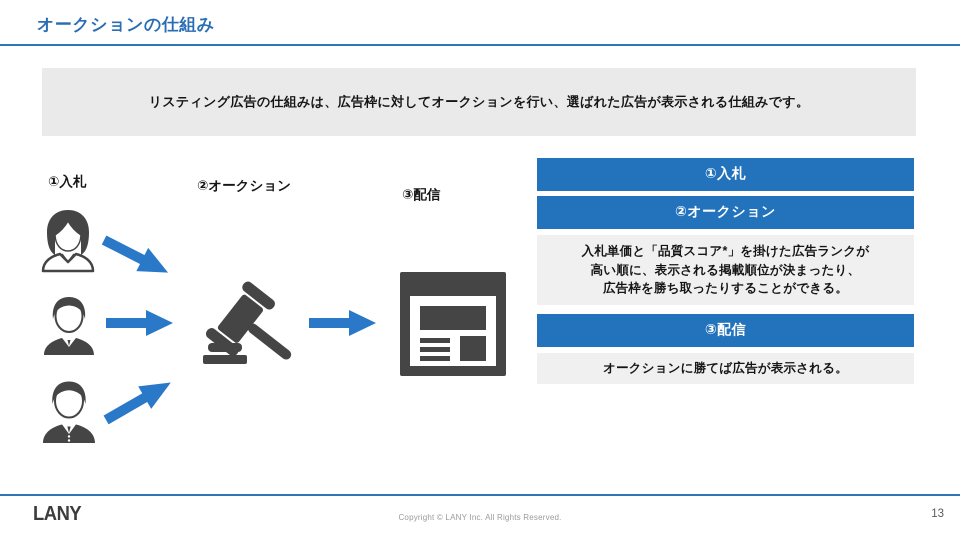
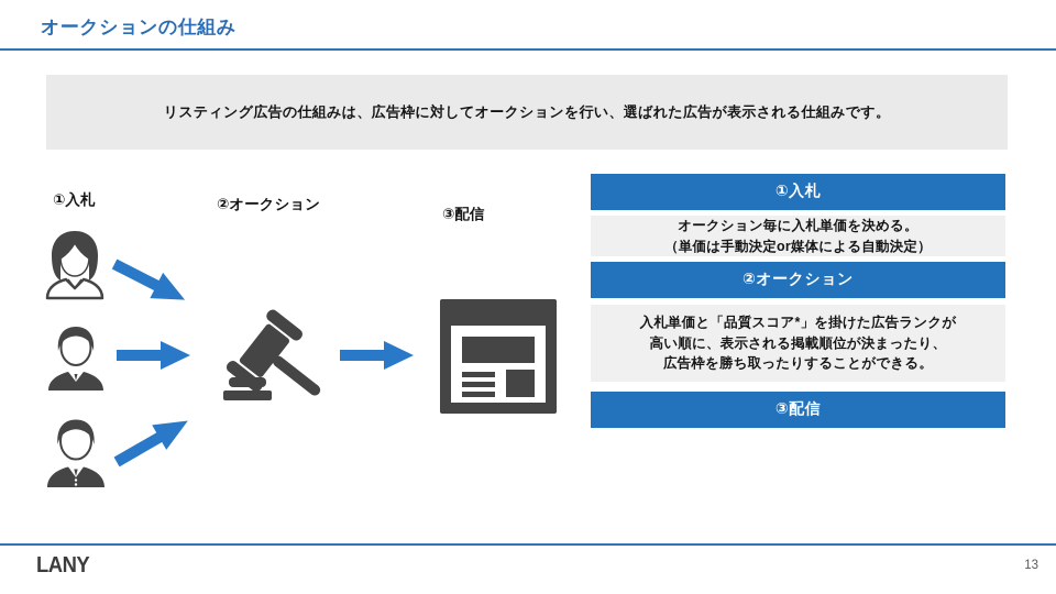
  オークションの仕組み
  リスティング広告の仕組みは、広告枠に対してオークションを行い、選ばれた広告が表示される仕組みです。
  ①入札
  ②オークション
  ③配信
  ①入札
+ オークション毎に入札単価を決める。
+ （単価は手動決定or媒体による自動決定）
  ②オークション
  入札単価と「品質スコア*」を掛けた広告ランクが
  高い順に、表示される掲載順位が決まったり、
  広告枠を勝ち取ったりすることができる。
  ③配信
- オークションに勝てば広告が表示される。
  LANY
- Copyright © LANY Inc. All Rights Reserved.
  13
